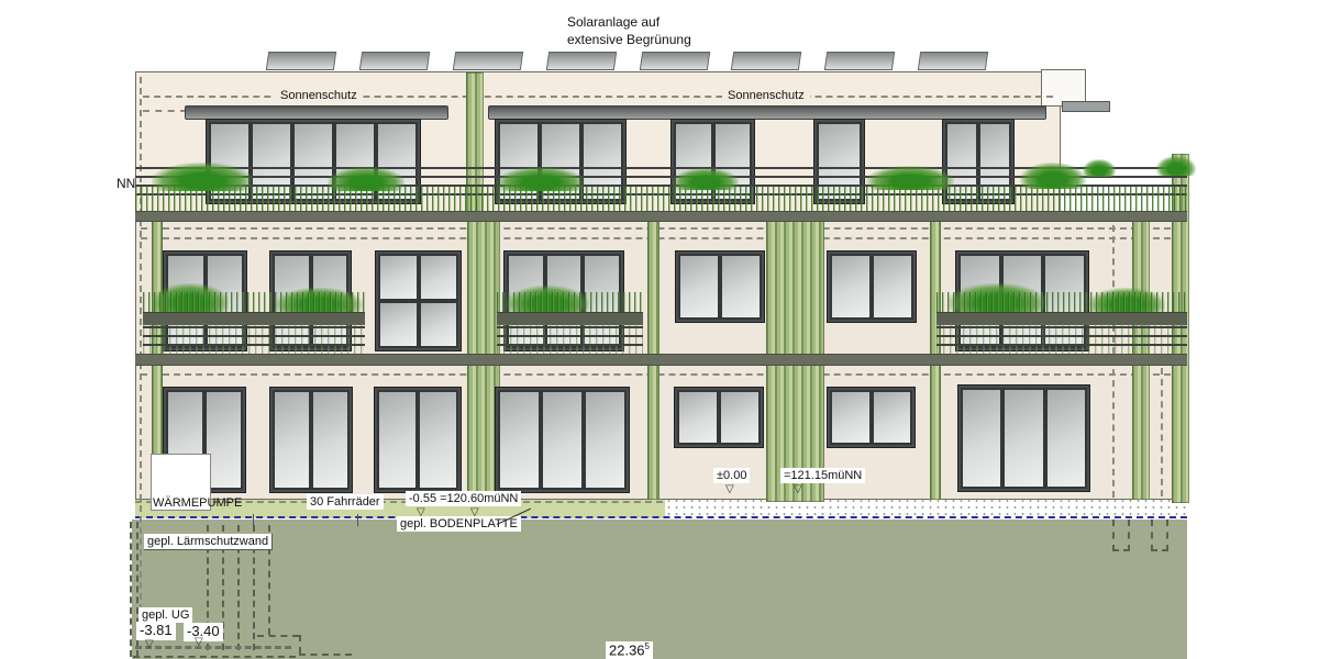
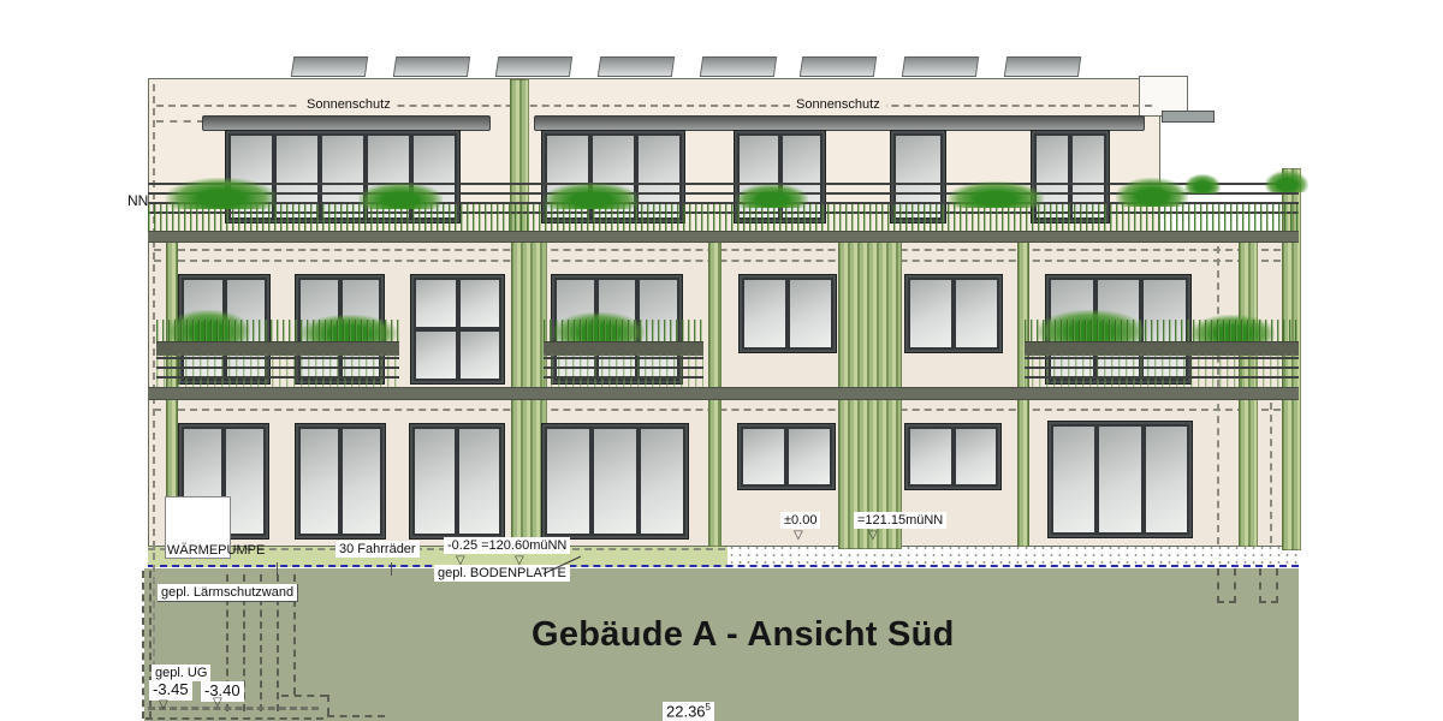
- Solaranlage auf
- extensive Begrünung
  Sonnenschutz
  Sonnenschutz
  NN
  WÄRMEPUMPE
  30 Fahrräder
- -0.55 =120.60müNN
+ -0.25 =120.60müNN
  ▽
  ▽
  gepl. BODENPLATE
  ±0.00
  =121.15müNN
  ▽
  ▽
  gepl. Lärmschutzwand
  gepl. UG
- -3.81
+ -3.45
  -3.40
  ▽
  ▽
+ Gebäude A - Ansicht Süd
  22.365
